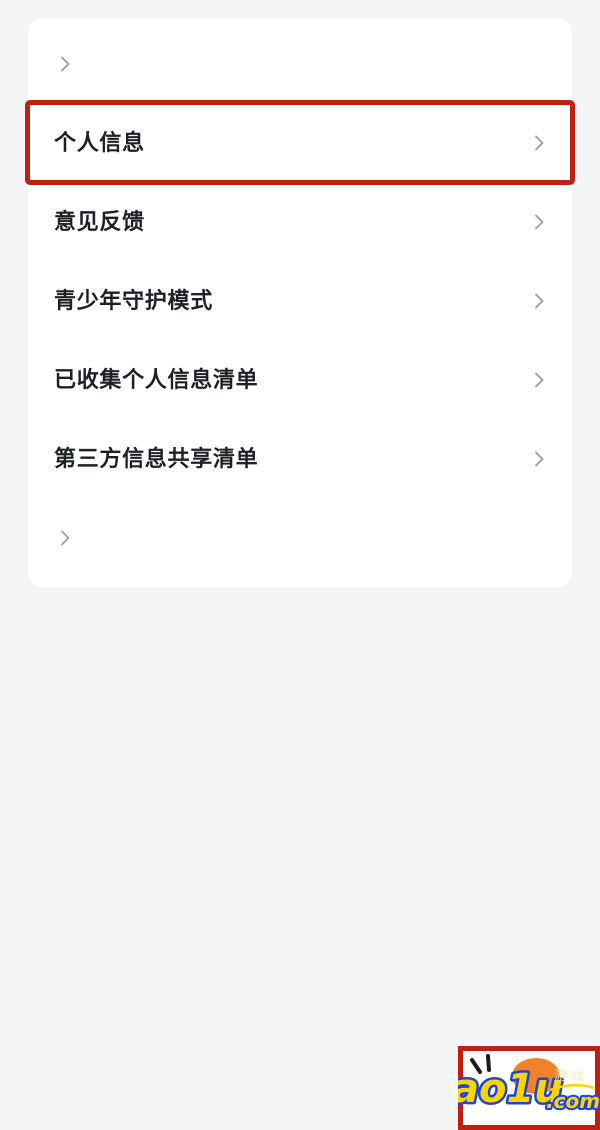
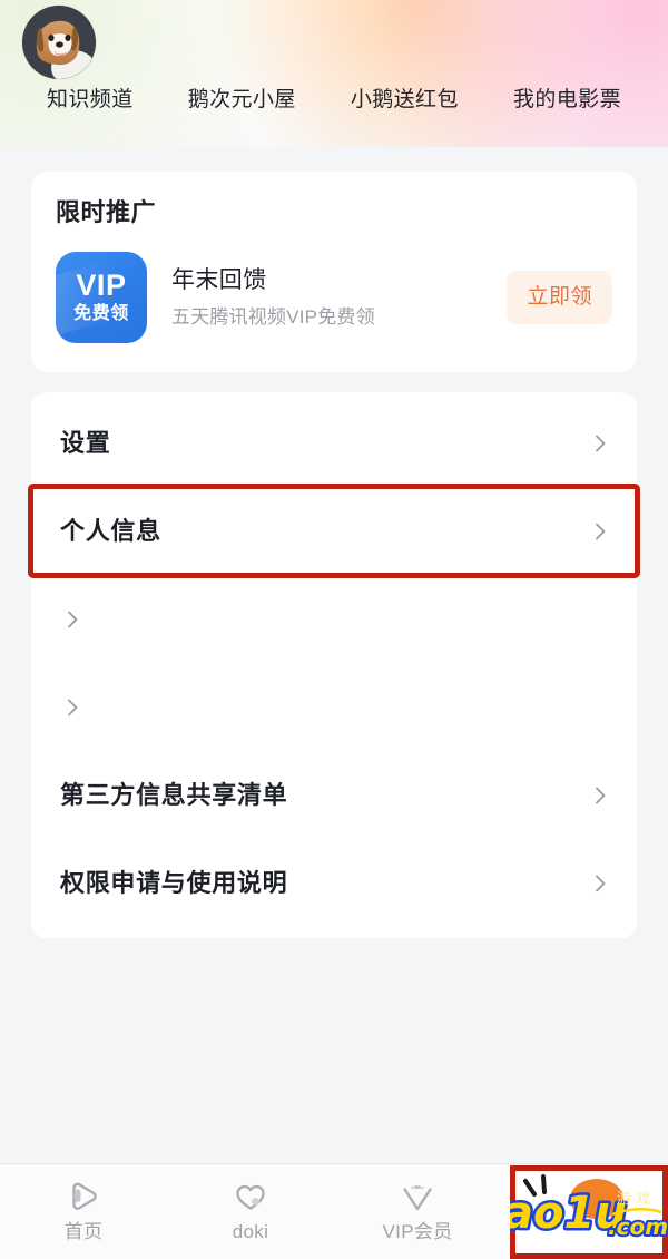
+ 知识频道
+ 鹅次元小屋
+ 小鹅送红包
+ 我的电影票
+ 限时推广
+ 年末回馈
+ 五天腾讯视频VIP免费领
+ 立即领
+ 设置
  个人信息
- 意见反馈
- 青少年守护模式
- 已收集个人信息清单
  第三方信息共享清单
+ 权限申请与使用说明
+ 首页
+ doki
+ VIP会员
  ao1u
  .com
  游 戏
